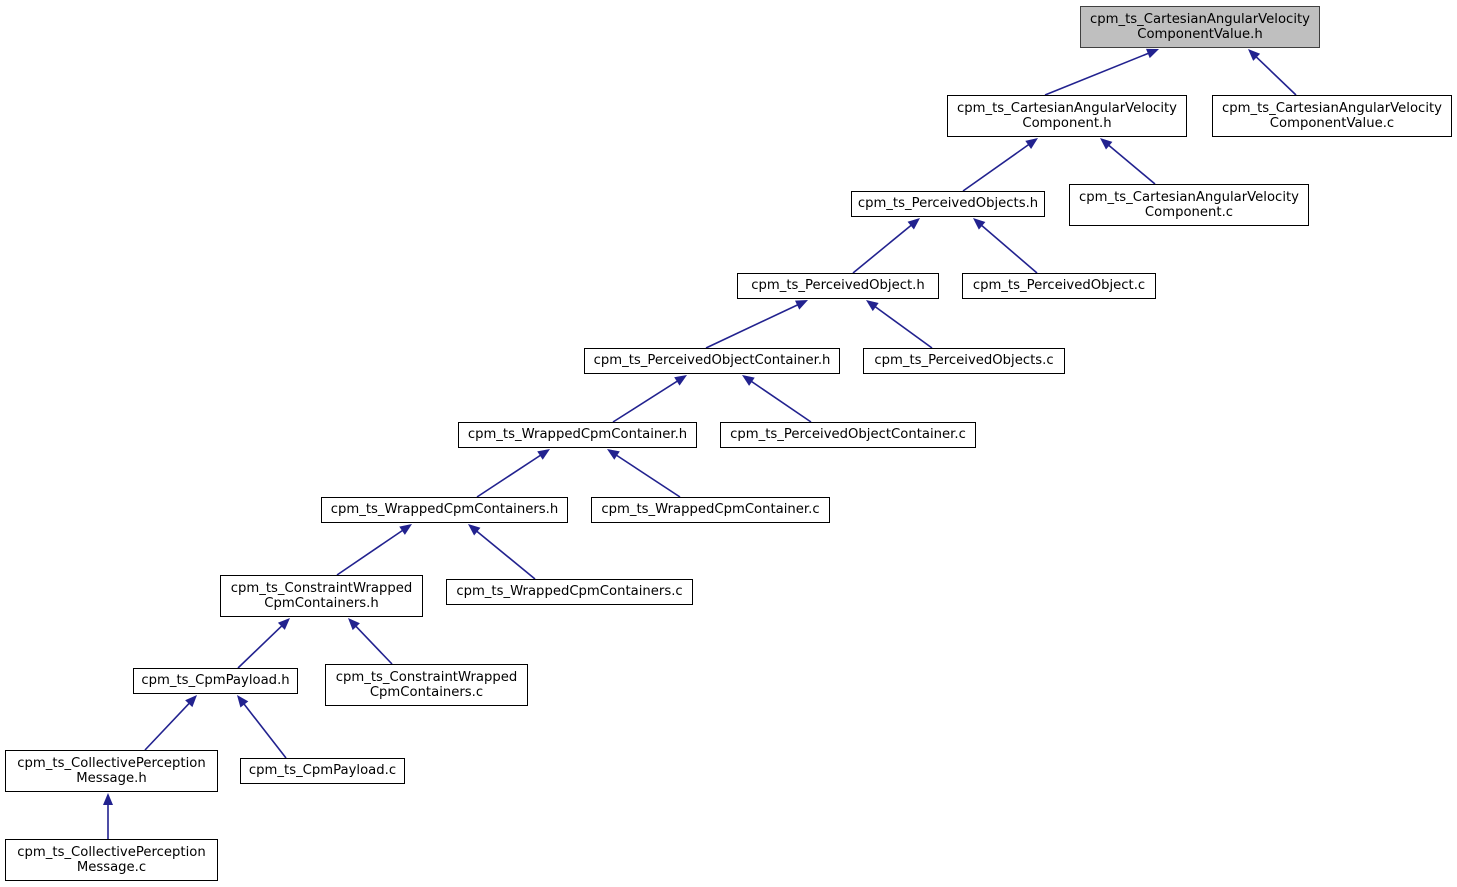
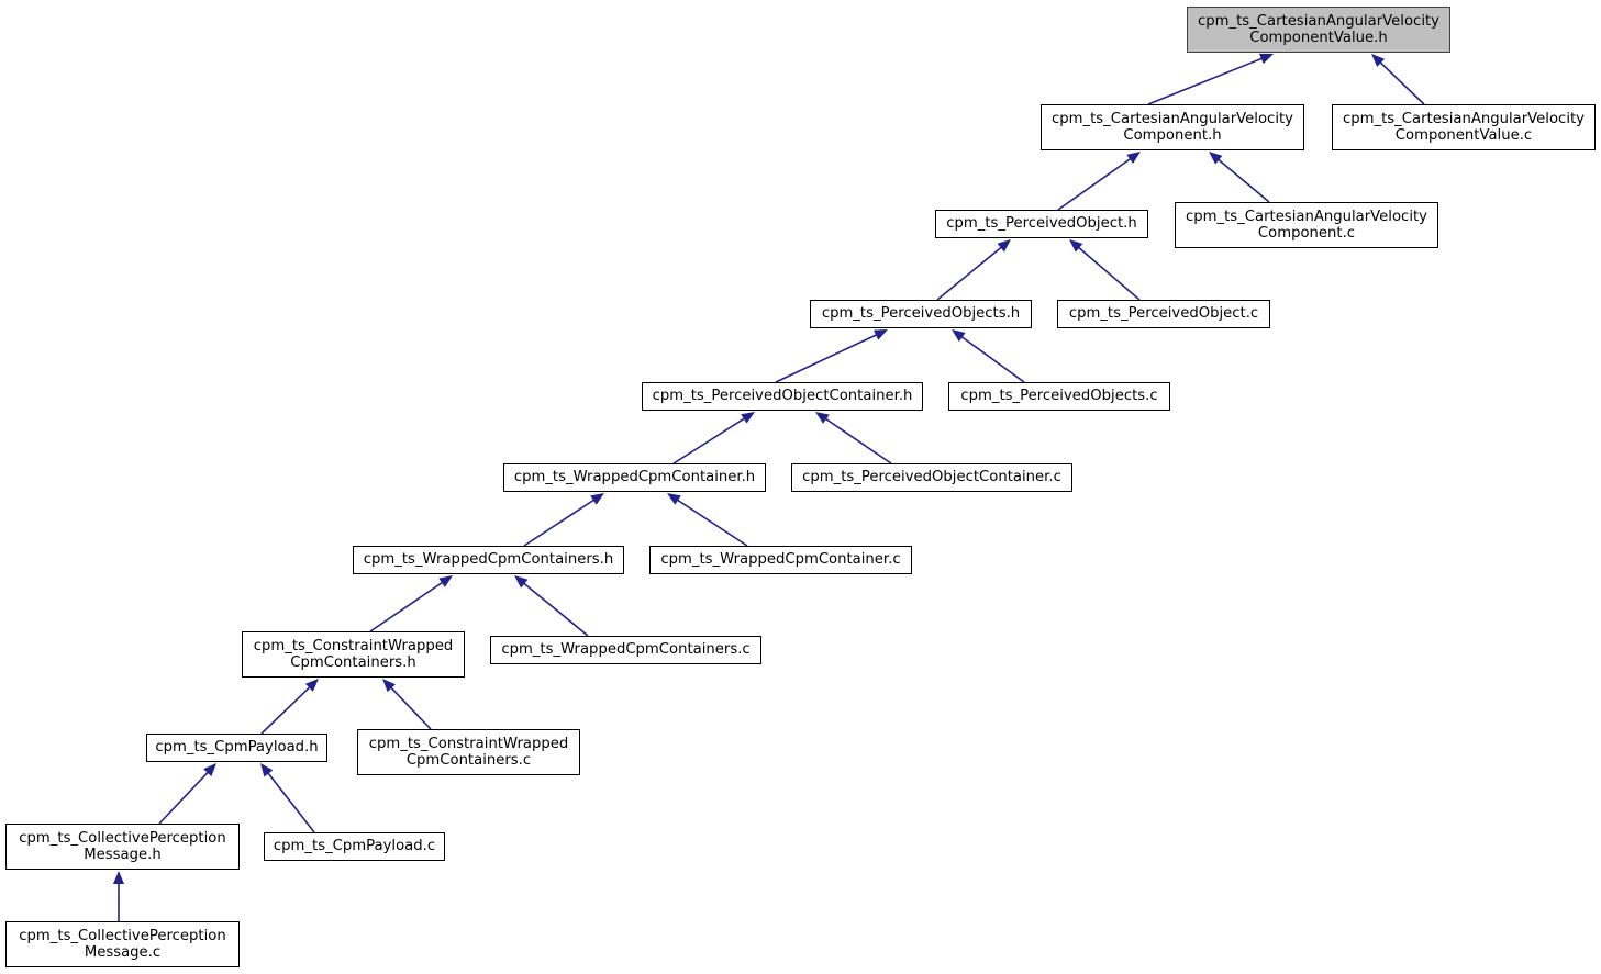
  cpm_ts_CartesianAngularVelocity
  ComponentValue.h
  cpm_ts_CartesianAngularVelocity
  Component.h
  cpm_ts_CartesianAngularVelocity
  ComponentValue.c
- cpm_ts_PerceivedObjects.h
+ cpm_ts_PerceivedObject.h
  cpm_ts_CartesianAngularVelocity
  Component.c
- cpm_ts_PerceivedObject.h
+ cpm_ts_PerceivedObjects.h
  cpm_ts_PerceivedObject.c
  cpm_ts_PerceivedObjectContainer.h
  cpm_ts_PerceivedObjects.c
  cpm_ts_WrappedCpmContainer.h
  cpm_ts_PerceivedObjectContainer.c
  cpm_ts_WrappedCpmContainers.h
  cpm_ts_WrappedCpmContainer.c
  cpm_ts_ConstraintWrapped
  CpmContainers.h
  cpm_ts_WrappedCpmContainers.c
  cpm_ts_CpmPayload.h
  cpm_ts_ConstraintWrapped
  CpmContainers.c
  cpm_ts_CollectivePerception
  Message.h
  cpm_ts_CpmPayload.c
  cpm_ts_CollectivePerception
  Message.c
